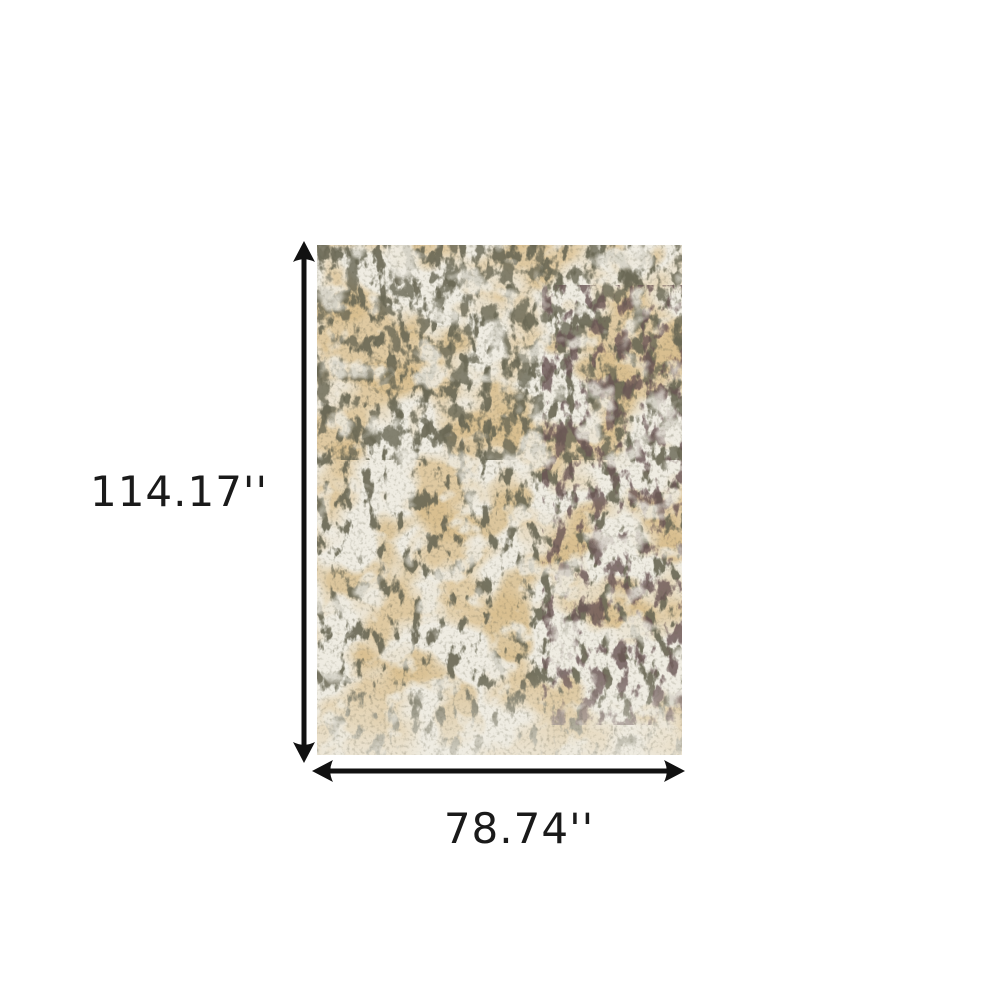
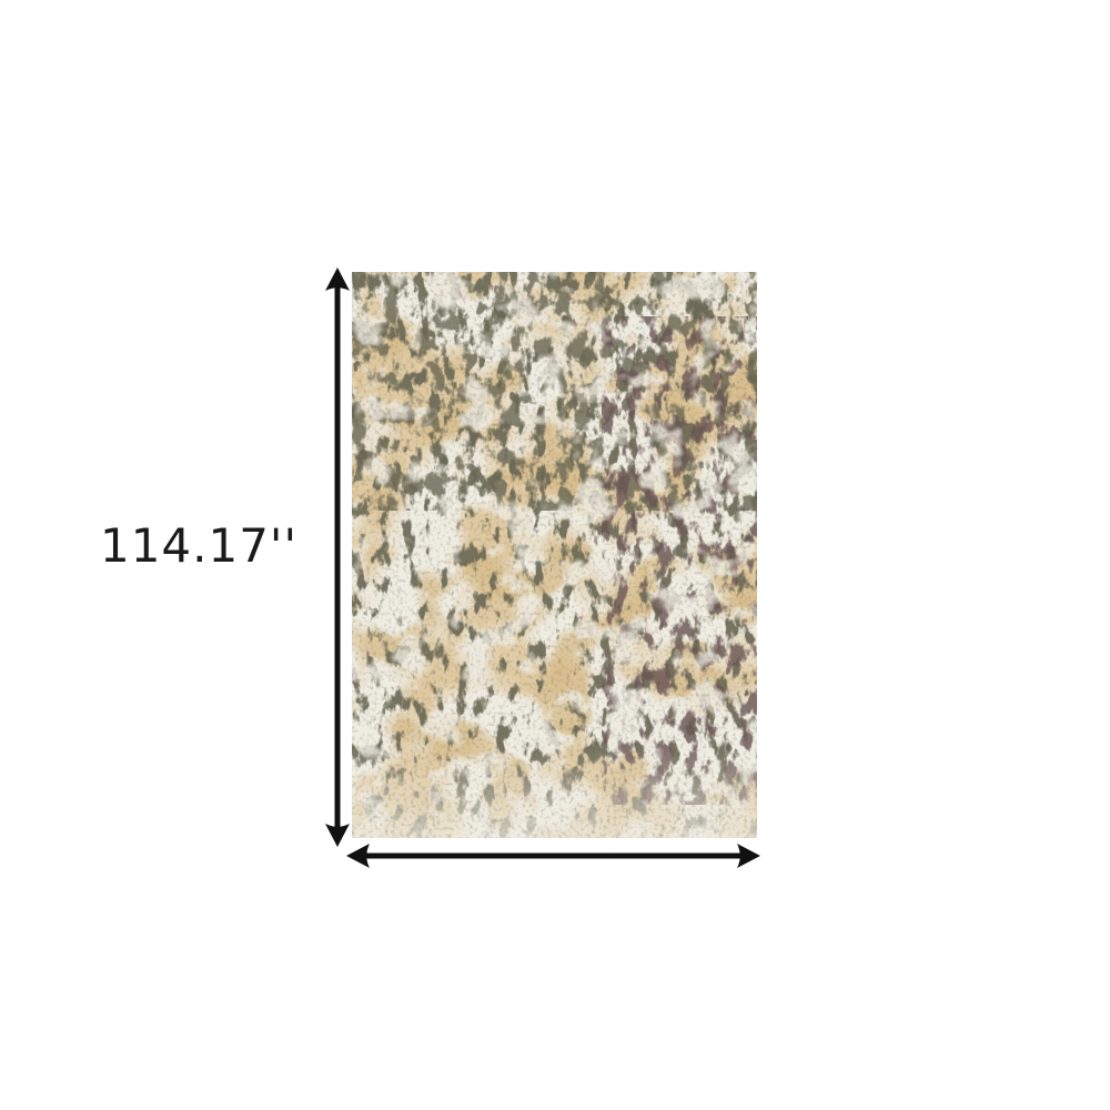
  114.17''
- 78.74''
